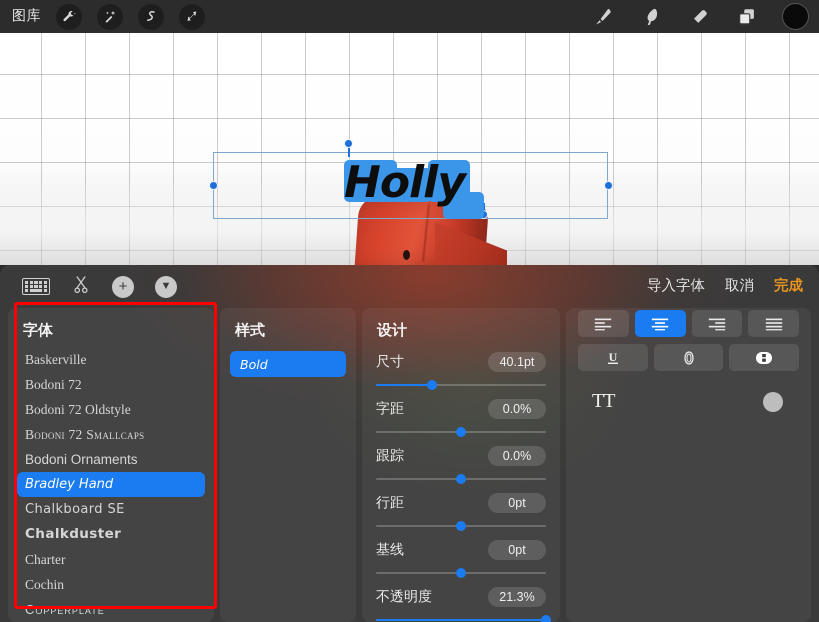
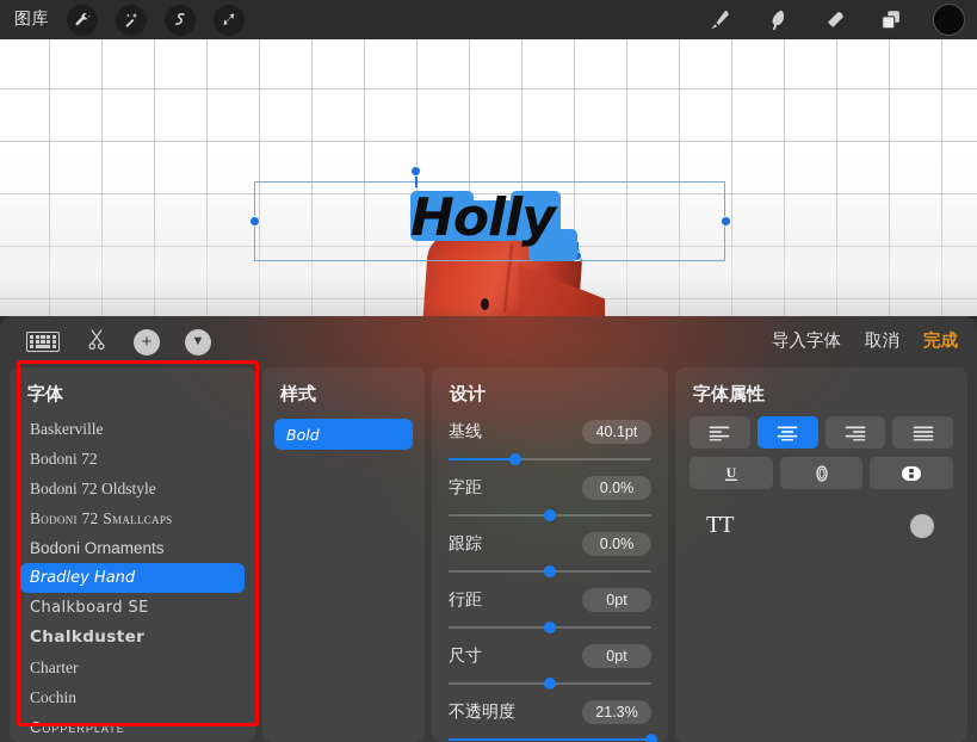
  图库
  Holly
  +
  ▼
  导入字体
  取消
  完成
  字体
  Baskerville
  Bodoni 72
  Bodoni 72 Oldstyle
  Bodoni 72 Smallcaps
  Bodoni Ornaments
  Bradley Hand
  Chalkboard SE
  Chalkduster
  Charter
  Cochin
  Copperplate
  样式
  Bold
  设计
- 尺寸
+ 基线
  40.1pt
  字距
  0.0%
  跟踪
  0.0%
  行距
  0pt
- 基线
+ 尺寸
  0pt
  不透明度
  21.3%
+ 字体属性
  U
  TT
